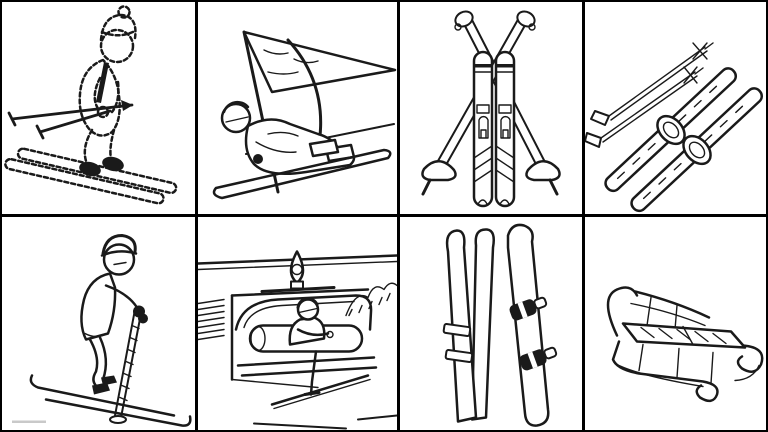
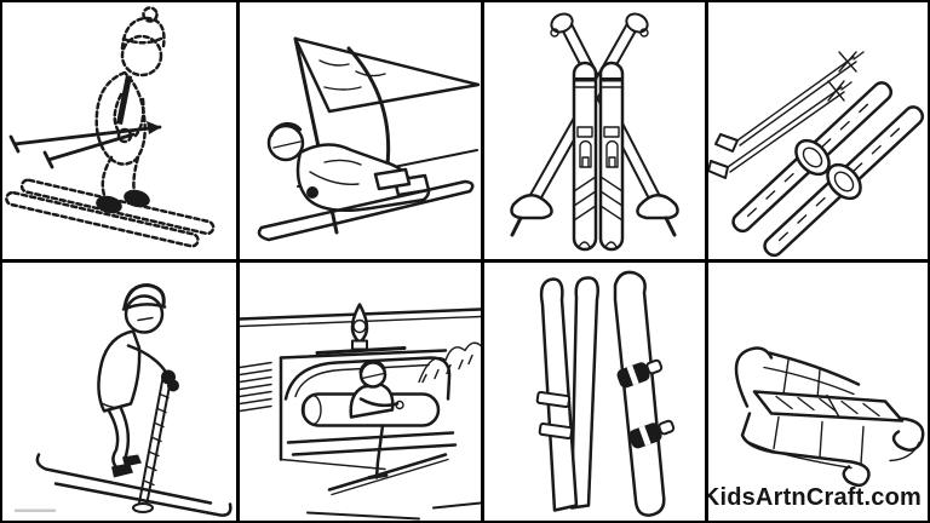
+ KidsArtnCraft.com
